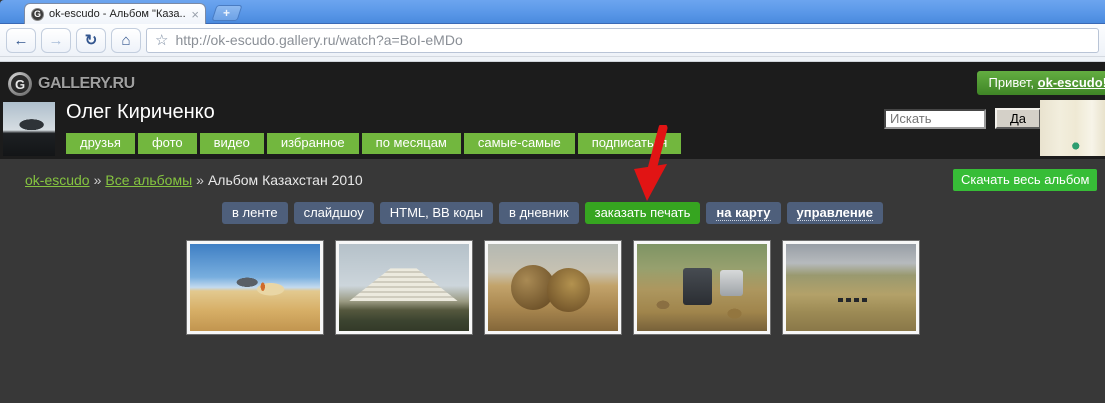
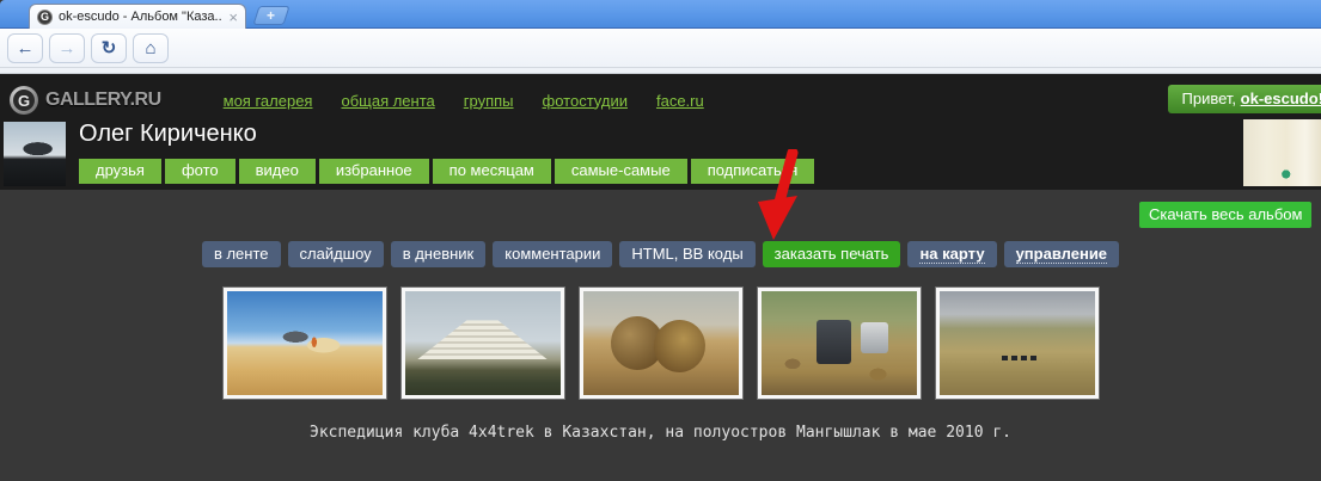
  G
  ok-escudo - Альбом "Каза..
  ×
  ←
  →
  ↻
  ⌂
- ☆
- http://ok-escudo.gallery.ru/watch?a=BoI-eMDo
  G
  GALLERY.RU
+ моя галерея
+ общая лента
+ группы
+ фотостудии
+ face.ru
  Привет, ok-escudo
  Олег Кириченко
  друзья
  фото
  видео
  избранное
  по месяцам
  самые-самые
  подписать
- Искать
- Да
- ok-escudo » Все альбомы » Альбом Казахстан 2010
  Скачать весь альбом
  в ленте
  слайдшоу
- HTML, BB коды
+ в дневник
+ комментарии
- в дневник
+ HTML, BB коды
  заказать печать
  на карту
  управление
+ Экспедиция клуба 4x4trek в Казахстан, на полуостров Мангышлак в мае 2010 г.
